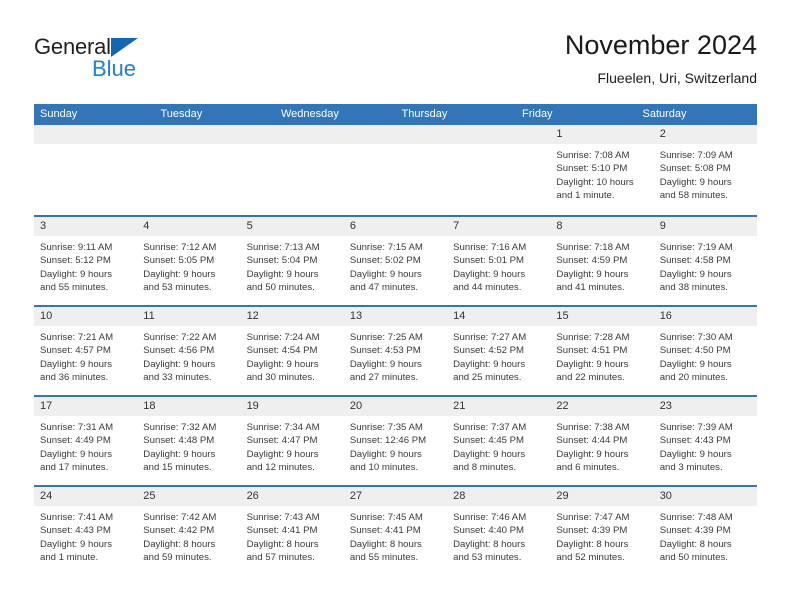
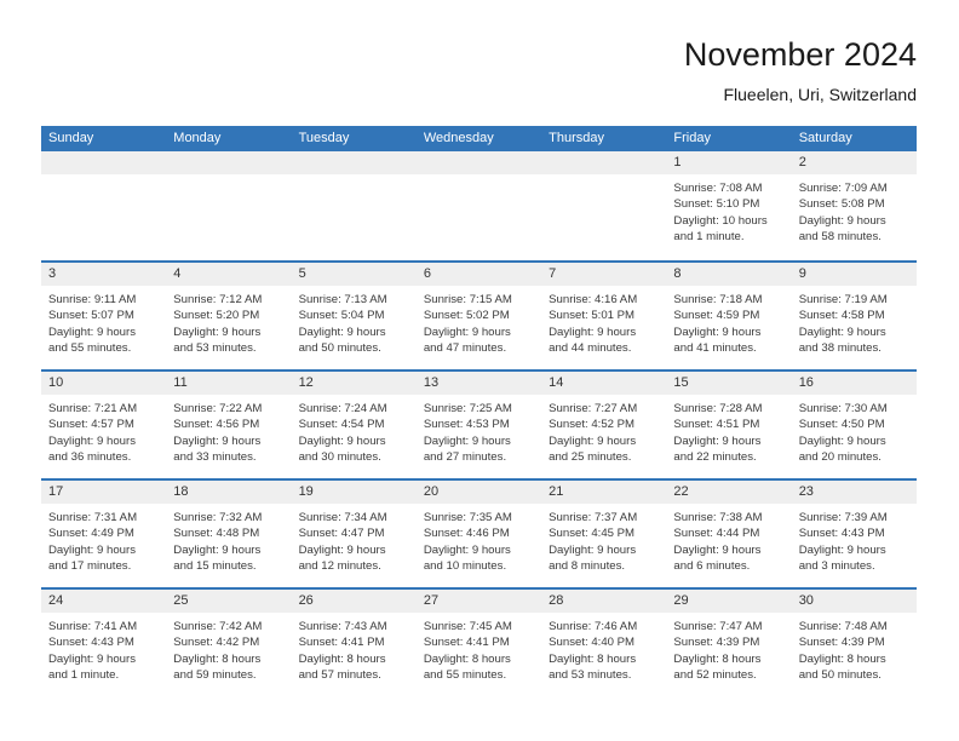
- General
- Blue
  November 2024
  Flueelen, Uri, Switzerland
  Sunday
+ Monday
  Tuesday
  Wednesday
  Thursday
  Friday
  Saturday
  1
  Sunrise: 7:08 AM
  Sunset: 5:10 PM
  Daylight: 10 hours
  and 1 minute.
  2
  Sunrise: 7:09 AM
  Sunset: 5:08 PM
  Daylight: 9 hours
  and 58 minutes.
  3
  Sunrise: 9:11 AM
- Sunset: 5:12 PM
+ Sunset: 5:07 PM
  Daylight: 9 hours
  and 55 minutes.
  4
  Sunrise: 7:12 AM
- Sunset: 5:05 PM
+ Sunset: 5:20 PM
  Daylight: 9 hours
  and 53 minutes.
  5
  Sunrise: 7:13 AM
  Sunset: 5:04 PM
  Daylight: 9 hours
  and 50 minutes.
  6
  Sunrise: 7:15 AM
  Sunset: 5:02 PM
  Daylight: 9 hours
  and 47 minutes.
  7
- Sunrise: 7:16 AM
+ Sunrise: 4:16 AM
  Sunset: 5:01 PM
  Daylight: 9 hours
  and 44 minutes.
  8
  Sunrise: 7:18 AM
  Sunset: 4:59 PM
  Daylight: 9 hours
  and 41 minutes.
  9
  Sunrise: 7:19 AM
  Sunset: 4:58 PM
  Daylight: 9 hours
  and 38 minutes.
  10
  Sunrise: 7:21 AM
  Sunset: 4:57 PM
  Daylight: 9 hours
  and 36 minutes.
  11
  Sunrise: 7:22 AM
  Sunset: 4:56 PM
  Daylight: 9 hours
  and 33 minutes.
  12
  Sunrise: 7:24 AM
  Sunset: 4:54 PM
  Daylight: 9 hours
  and 30 minutes.
  13
  Sunrise: 7:25 AM
  Sunset: 4:53 PM
  Daylight: 9 hours
  and 27 minutes.
  14
  Sunrise: 7:27 AM
  Sunset: 4:52 PM
  Daylight: 9 hours
  and 25 minutes.
  15
  Sunrise: 7:28 AM
  Sunset: 4:51 PM
  Daylight: 9 hours
  and 22 minutes.
  16
  Sunrise: 7:30 AM
  Sunset: 4:50 PM
  Daylight: 9 hours
  and 20 minutes.
  17
  Sunrise: 7:31 AM
  Sunset: 4:49 PM
  Daylight: 9 hours
  and 17 minutes.
  18
  Sunrise: 7:32 AM
  Sunset: 4:48 PM
  Daylight: 9 hours
  and 15 minutes.
  19
  Sunrise: 7:34 AM
  Sunset: 4:47 PM
  Daylight: 9 hours
  and 12 minutes.
  20
  Sunrise: 7:35 AM
- Sunset: 12:46 PM
+ Sunset: 4:46 PM
  Daylight: 9 hours
  and 10 minutes.
  21
  Sunrise: 7:37 AM
  Sunset: 4:45 PM
  Daylight: 9 hours
  and 8 minutes.
  22
  Sunrise: 7:38 AM
  Sunset: 4:44 PM
  Daylight: 9 hours
  and 6 minutes.
  23
  Sunrise: 7:39 AM
  Sunset: 4:43 PM
  Daylight: 9 hours
  and 3 minutes.
  24
  Sunrise: 7:41 AM
  Sunset: 4:43 PM
  Daylight: 9 hours
  and 1 minute.
  25
  Sunrise: 7:42 AM
  Sunset: 4:42 PM
  Daylight: 8 hours
  and 59 minutes.
  26
  Sunrise: 7:43 AM
  Sunset: 4:41 PM
  Daylight: 8 hours
  and 57 minutes.
  27
  Sunrise: 7:45 AM
  Sunset: 4:41 PM
  Daylight: 8 hours
  and 55 minutes.
  28
  Sunrise: 7:46 AM
  Sunset: 4:40 PM
  Daylight: 8 hours
  and 53 minutes.
  29
  Sunrise: 7:47 AM
  Sunset: 4:39 PM
  Daylight: 8 hours
  and 52 minutes.
  30
  Sunrise: 7:48 AM
  Sunset: 4:39 PM
  Daylight: 8 hours
  and 50 minutes.
